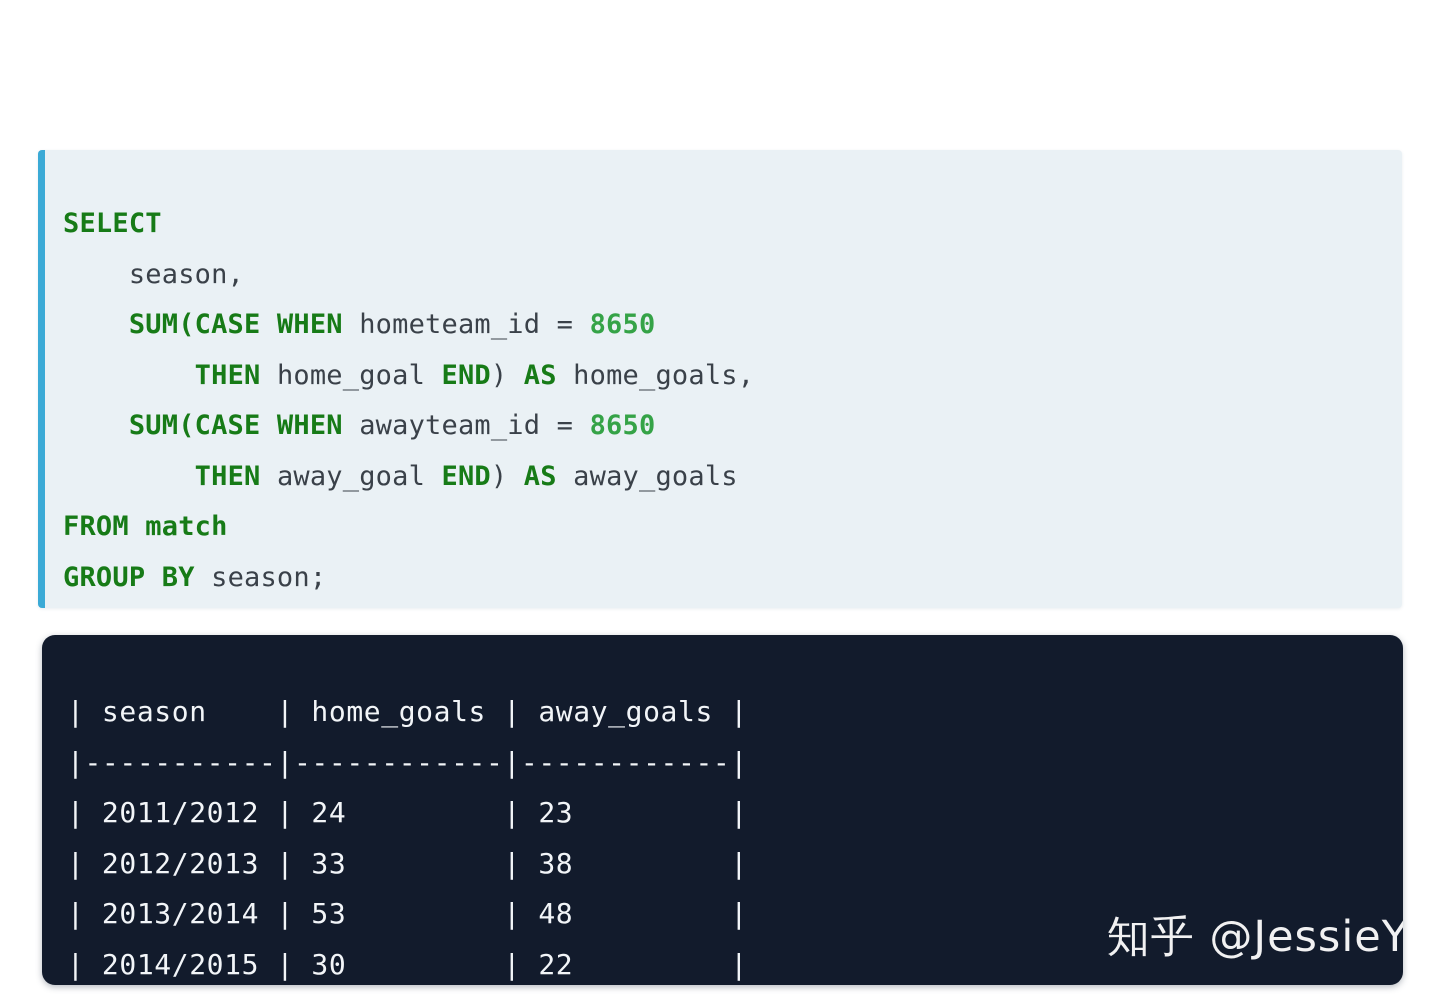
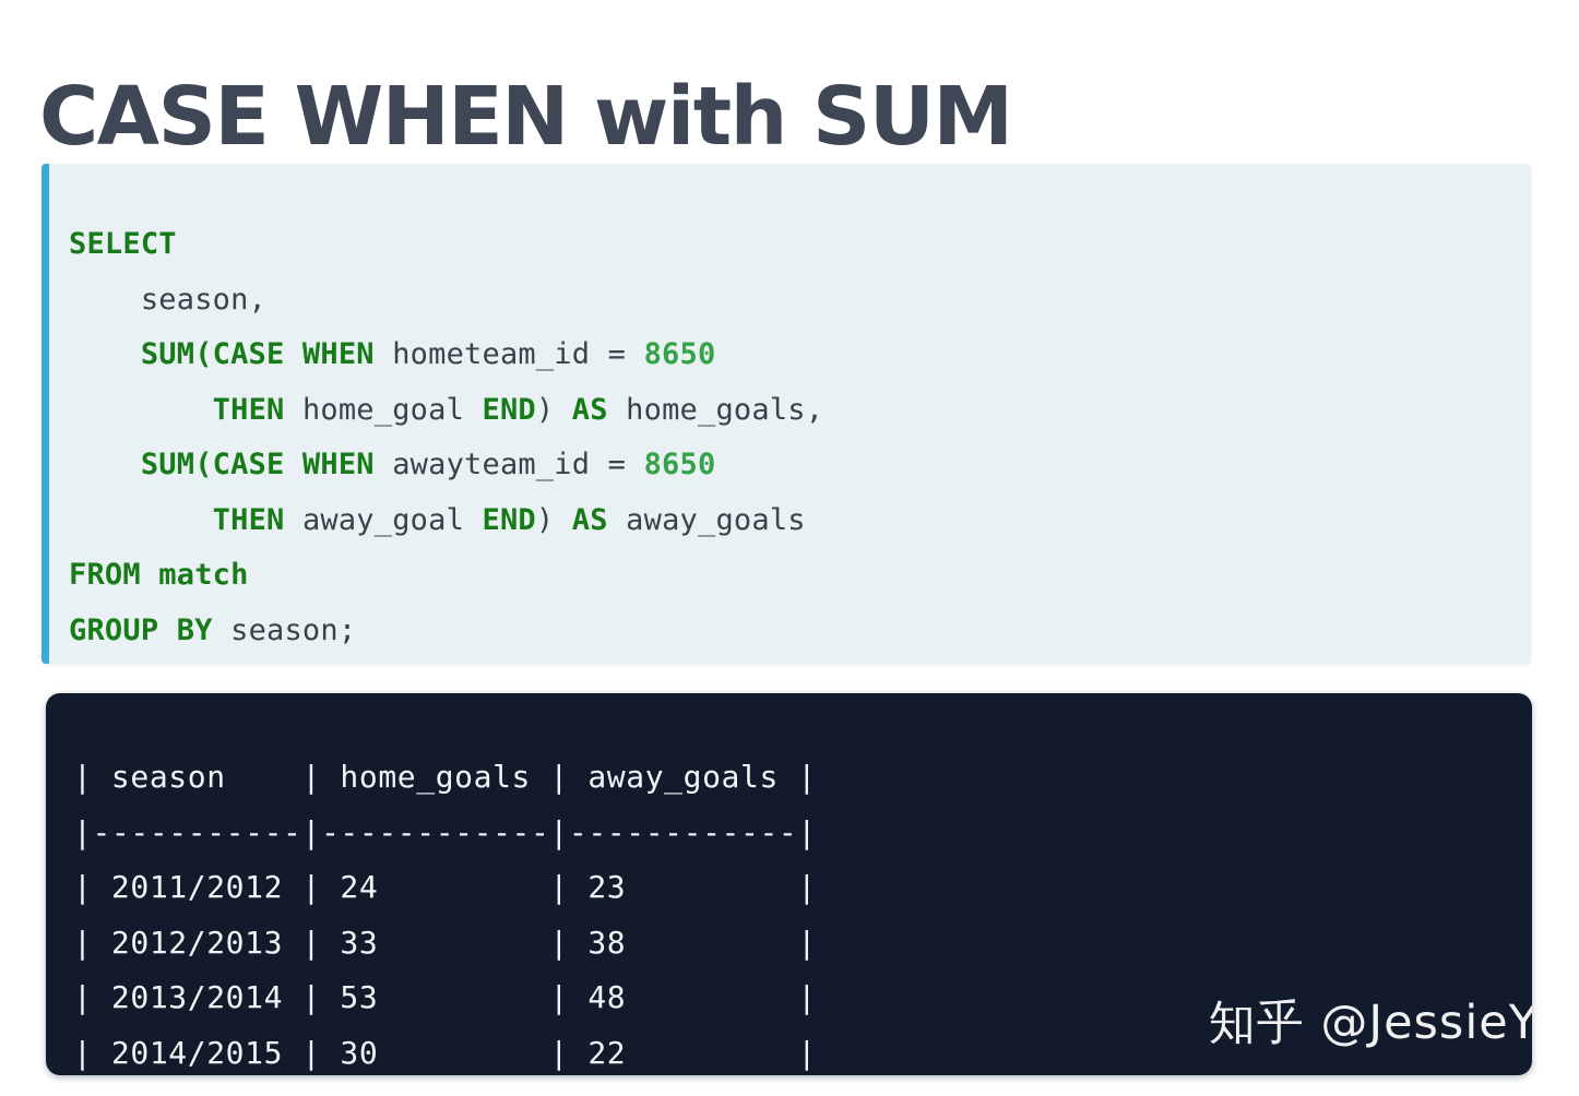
+ CASE WHEN with SUM
  SELECT season, SUM(CASE WHEN hometeam_id = 8650 THEN home_goal END) AS home_goals, SUM(CASE WHEN awayteam_id = 8650 THEN away_goal END) AS away_goals FROM match GROUP BY season;
  | season | home_goals | away_goals |
  |-----------|------------|------------|
  | 2011/2012 | 24 | 23 |
  | 2012/2013 | 33 | 38 |
  | 2013/2014 | 53 | 48 |
  | 2014/2015 | 30 | 22 |
  知乎 @JessieY
